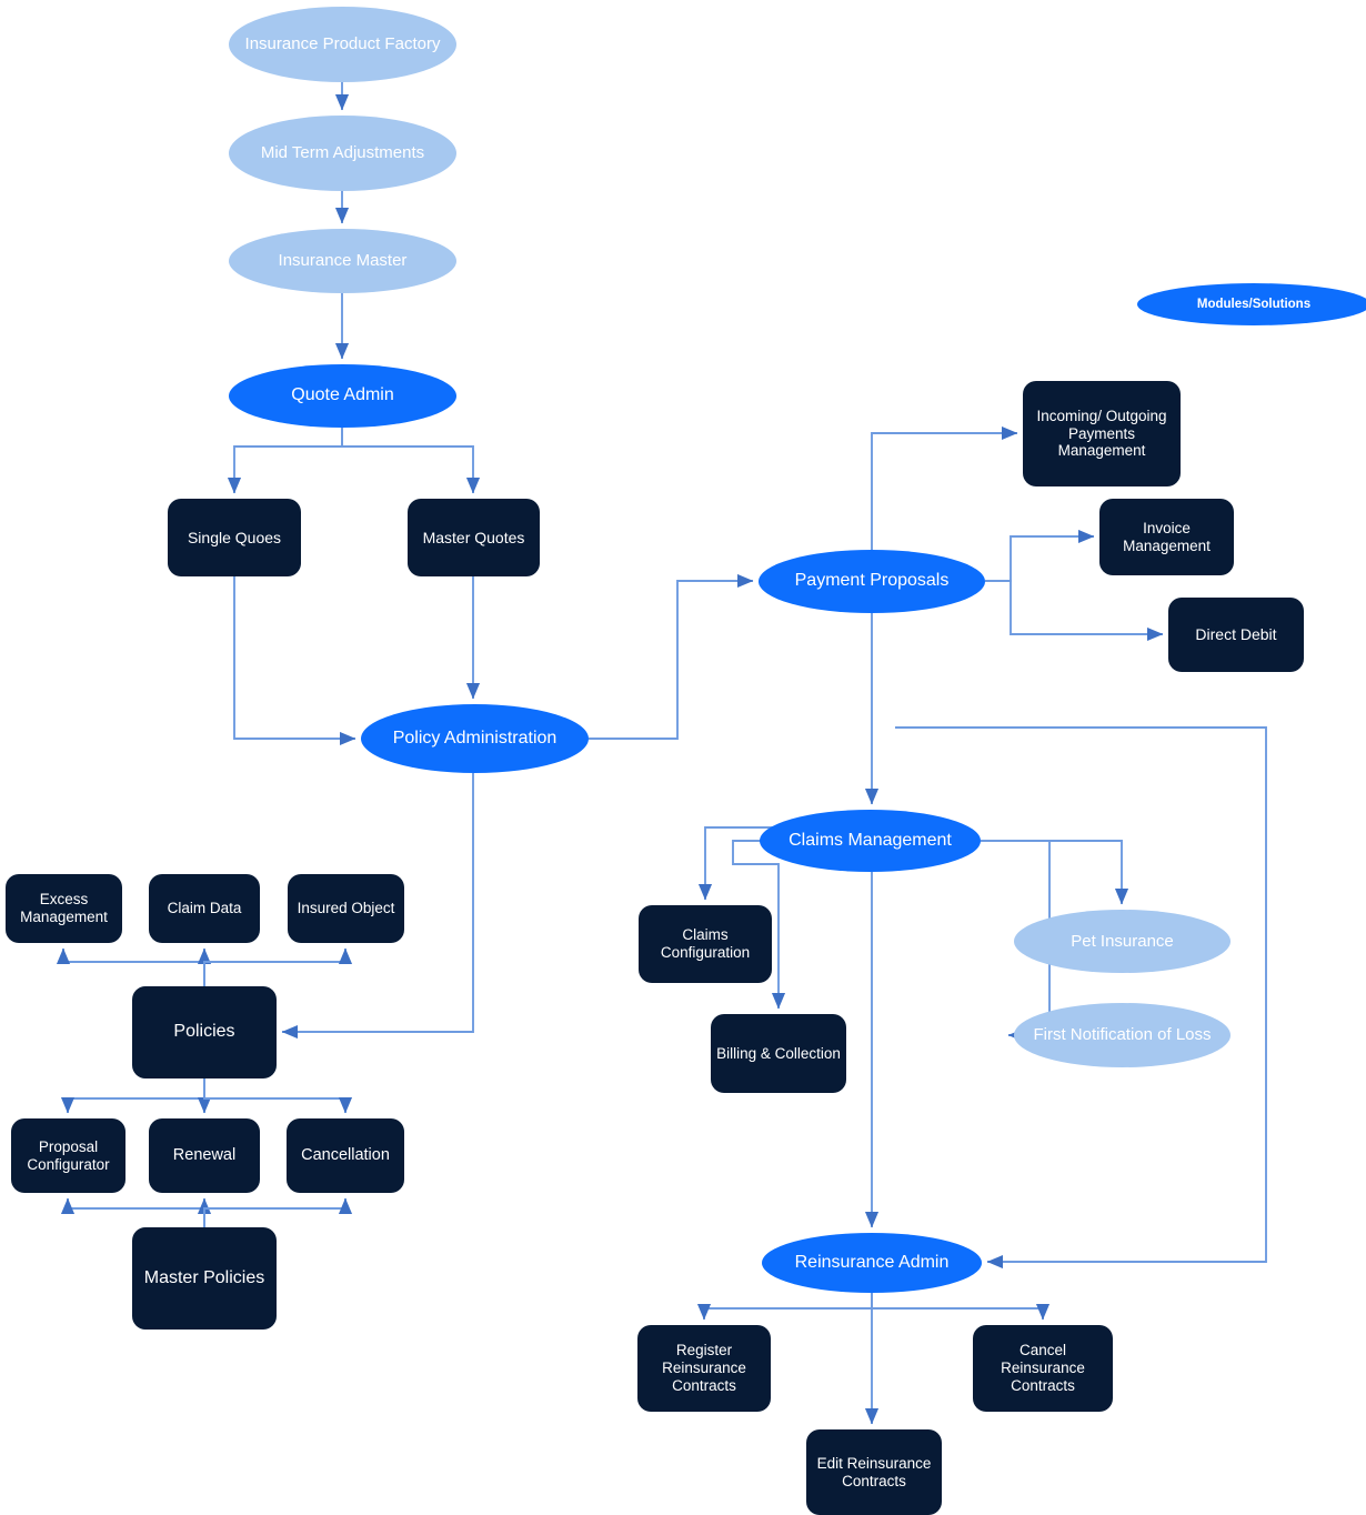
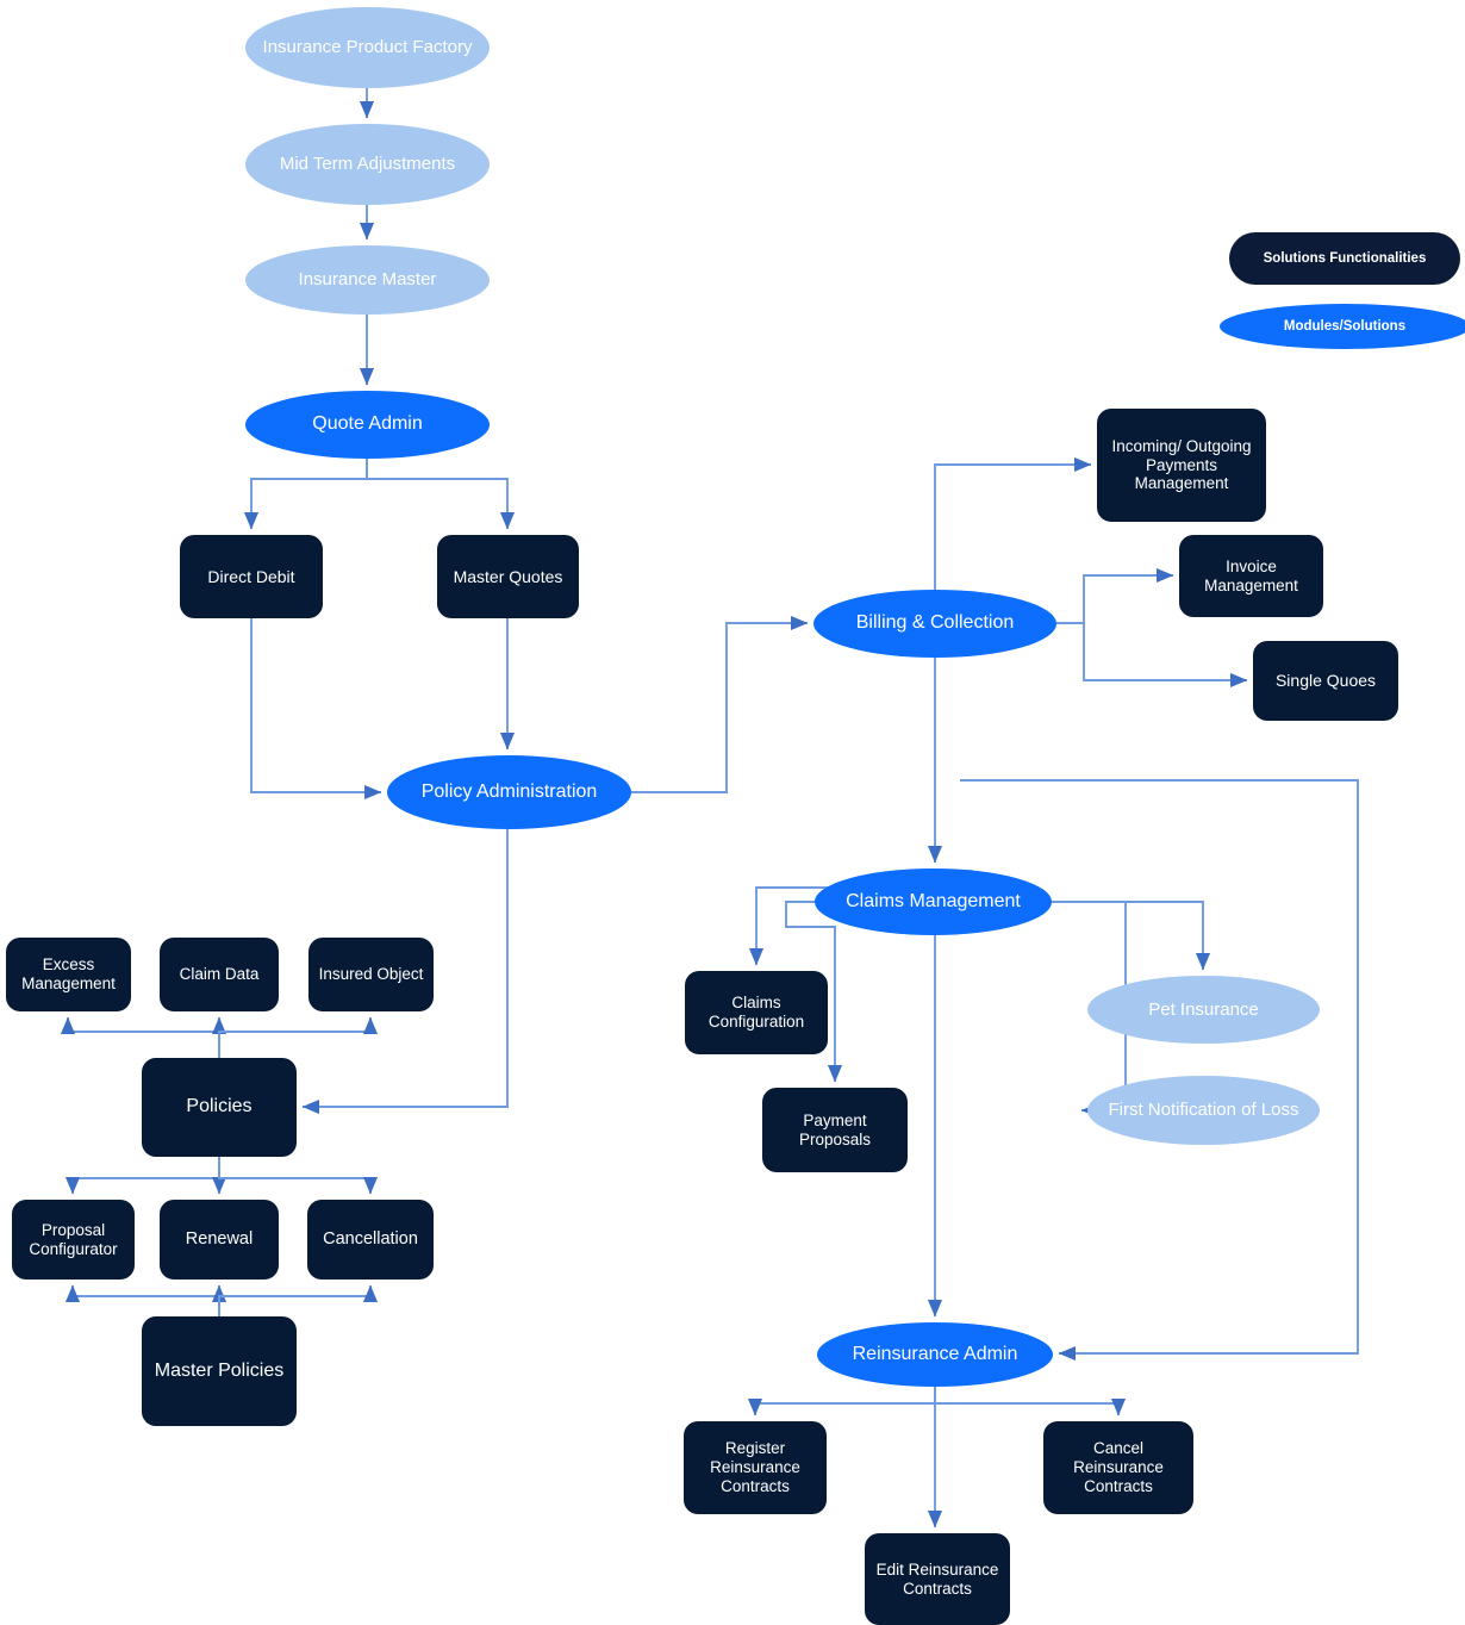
+ Solutions Functionalities
  Modules/Solutions
  Insurance Product Factory
  Mid Term Adjustments
  Insurance Master
  Quote Admin
- Single Quoes
+ Direct Debit
  Master Quotes
  Policy Administration
- Payment Proposals
+ Billing & Collection
  Incoming/ Outgoing Payments Management
  Invoice Management
- Direct Debit
+ Single Quoes
  Claims Management
  Claims Configuration
- Billing & Collection
+ Payment Proposals
  Pet Insurance
  First Notification of Loss
  Excess Management
  Claim Data
  Insured Object
  Policies
  Proposal Configurator
  Renewal
  Cancellation
  Master Policies
  Reinsurance Admin
  Register Reinsurance Contracts
  Cancel Reinsurance Contracts
  Edit Reinsurance Contracts
